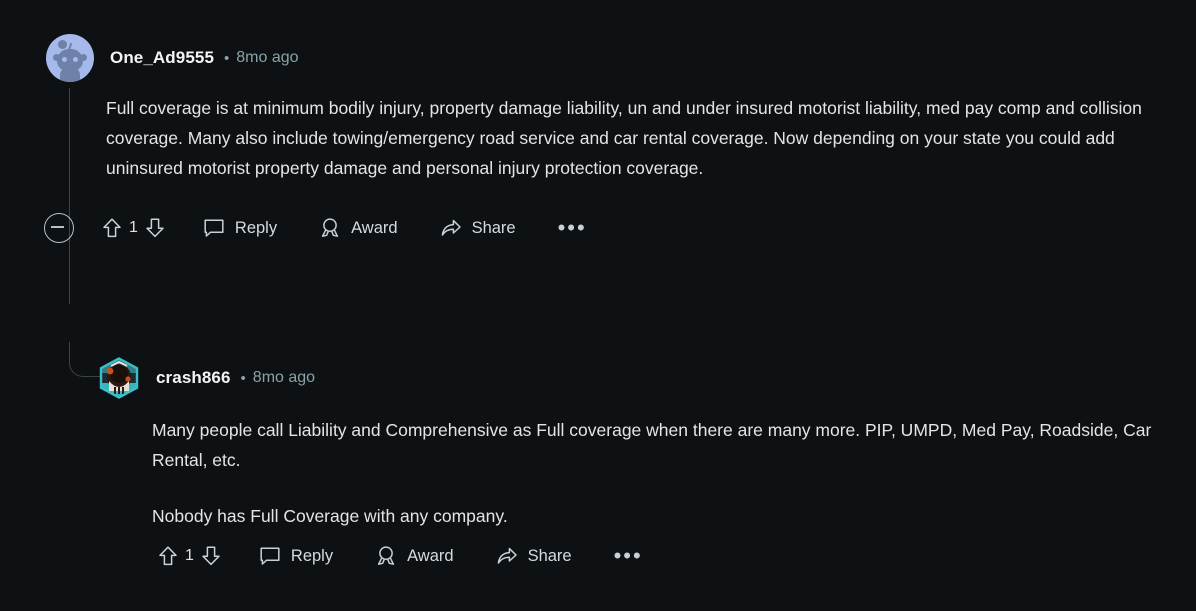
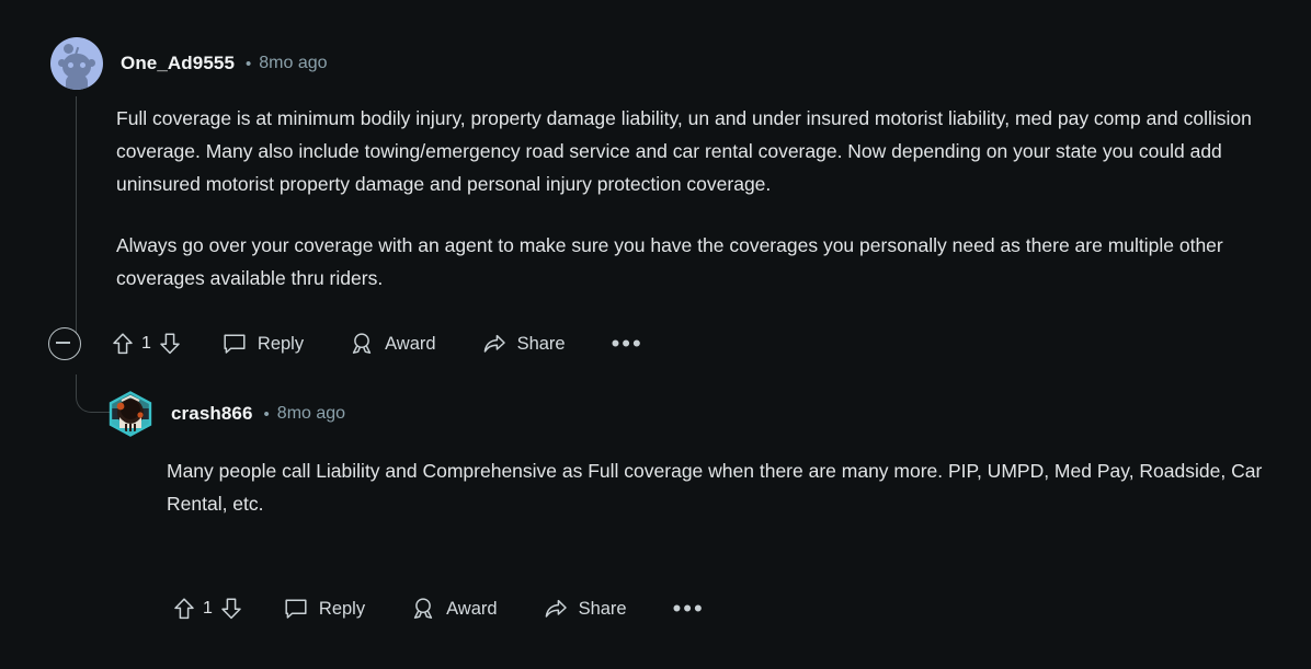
  One_Ad9555
  •
  8mo ago
  Full coverage is at minimum bodily injury, property damage liability, un and under insured motorist liability, med pay comp and collision coverage. Many also include towing/emergency road service and car rental coverage. Now depending on your state you could add uninsured motorist property damage and personal injury protection coverage.
+ Always go over your coverage with an agent to make sure you have the coverages you personally need as there are multiple other coverages available thru riders.
  1
  Reply
  Award
  Share
  •••
  crash866
  •
  8mo ago
  Many people call Liability and Comprehensive as Full coverage when there are many more. PIP, UMPD, Med Pay, Roadside, Car Rental, etc.
- Nobody has Full Coverage with any company.
  1
  Reply
  Award
  Share
  •••
